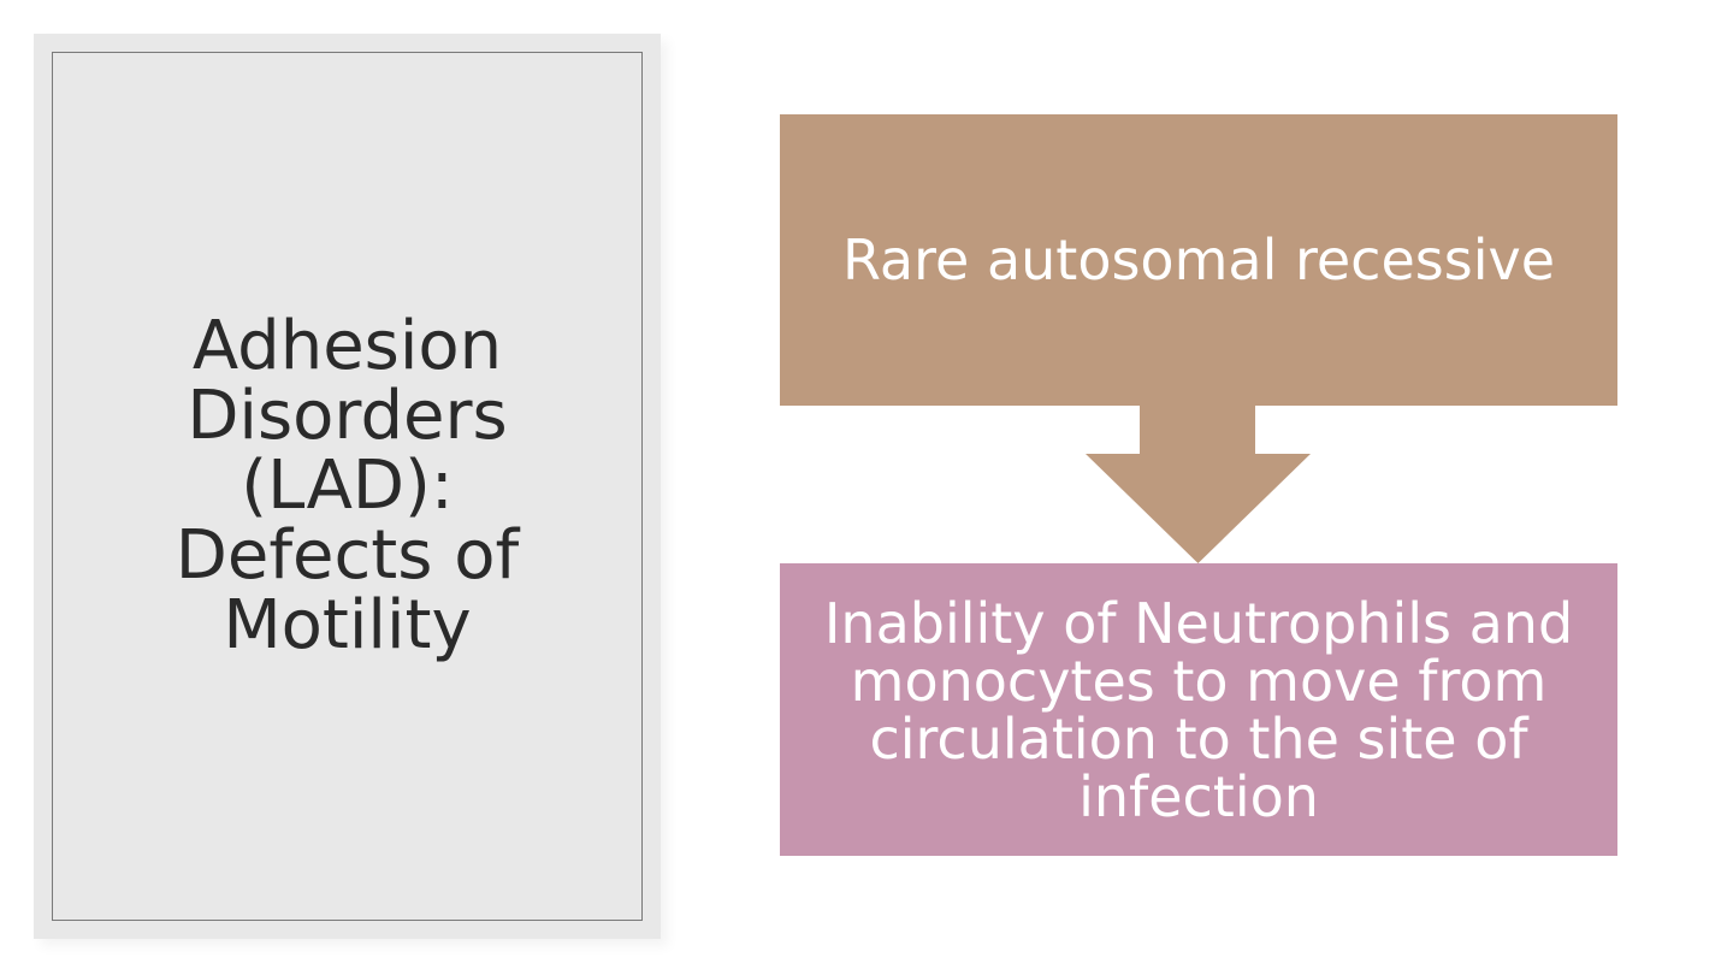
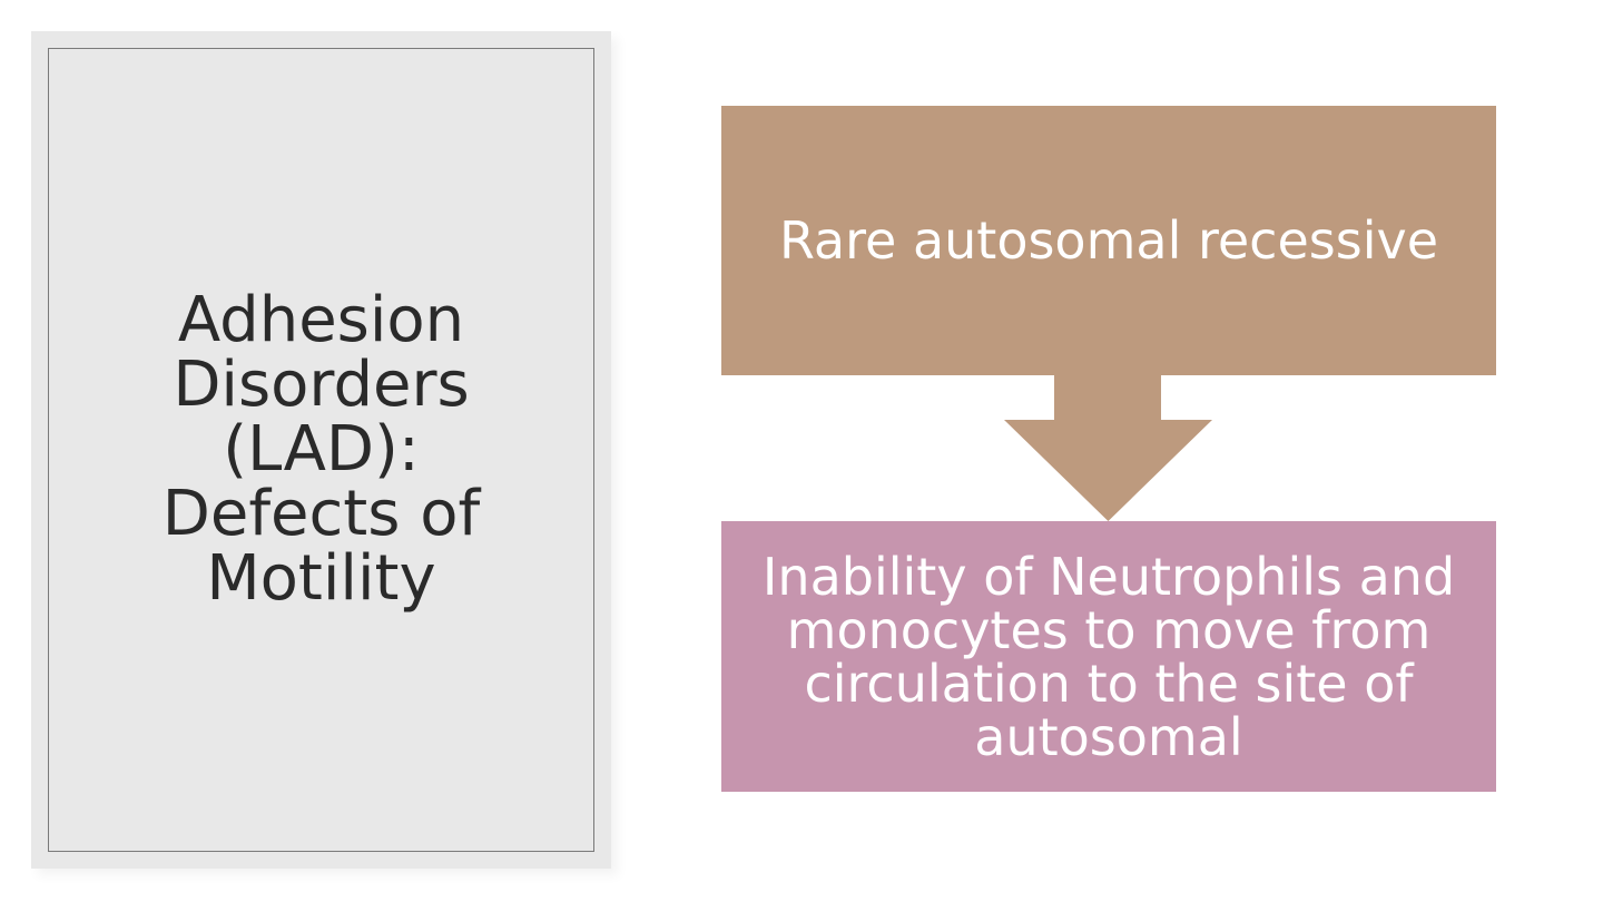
  Adhesion
  Disorders
  (LAD):
  Defects of
  Motility
  Rare autosomal recessive
- Inability of Neutrophils and monocytes to move from circulation to the site of infection
+ Inability of Neutrophils and monocytes to move from circulation to the site of autosomal
